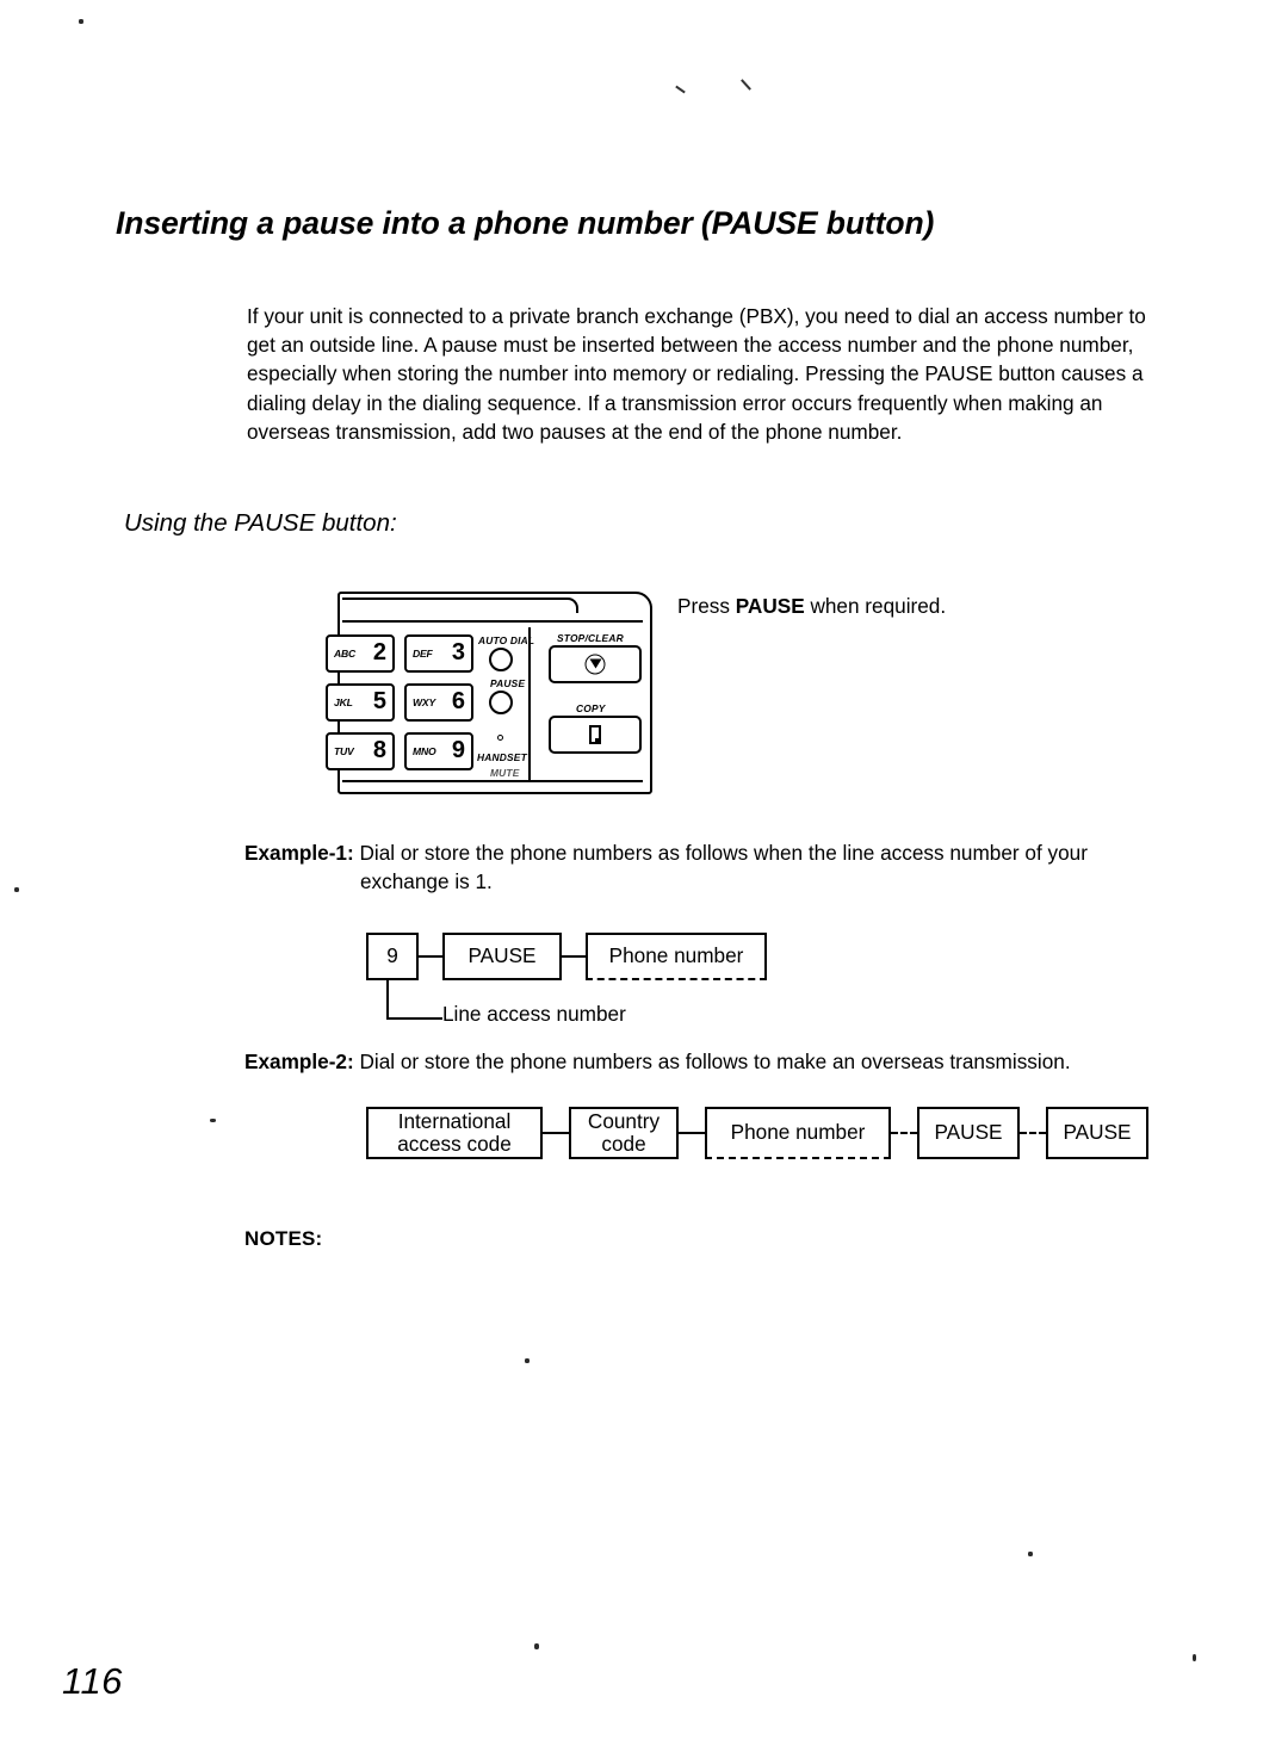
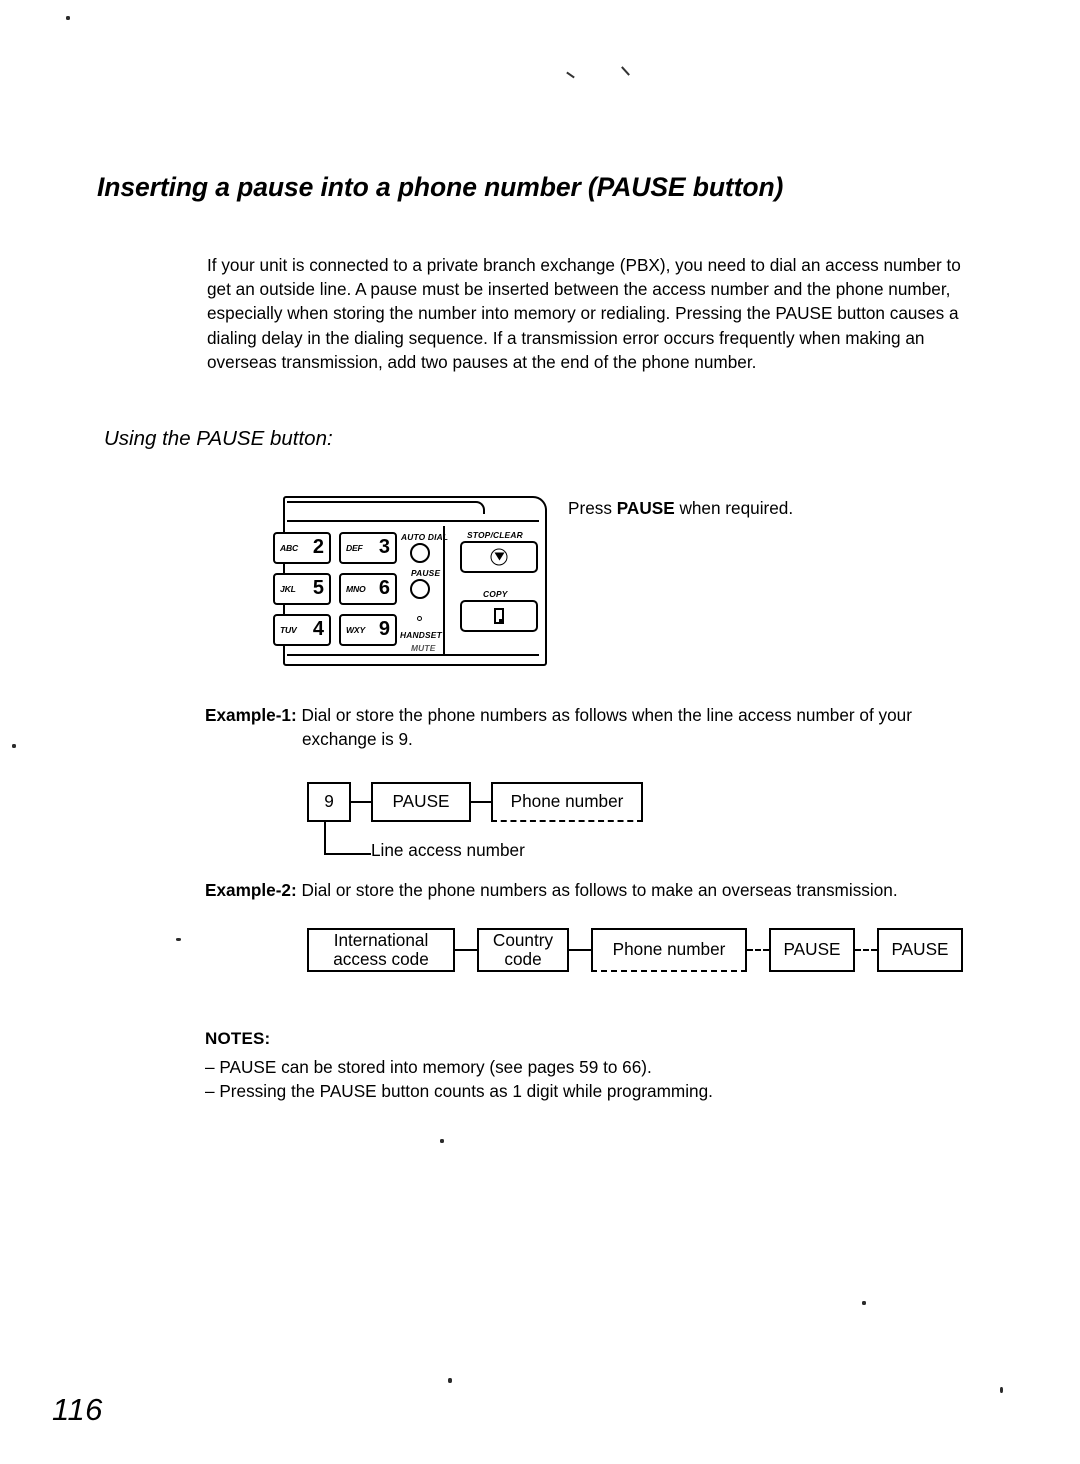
  Inserting a pause into a phone number (PAUSE button)
  If your unit is connected to a private branch exchange (PBX), you need to dial an access number to get an outside line. A pause must be inserted between the access number and the phone number, especially when storing the number into memory or redialing. Pressing the PAUSE button causes a dialing delay in the dialing sequence. If a transmission error occurs frequently when making an overseas transmission, add two pauses at the end of the phone number.
  Using the PAUSE button:
  ABC
  2
  DEF
  3
  JKL
  5
- WXY
+ MNO
  6
  TUV
- 8
+ 4
- MNO
+ WXY
  9
  AUTO DIAL
  PAUSE
  HANDSET
  MUTE
  STOP/CLEAR
  COPY
  Press PAUSE when required.
  Example-1: Dial or store the phone numbers as follows when the line access number of your
- exchange is 1.
+ exchange is 9.
  9
  PAUSE
  Phone number
  Line access number
  Example-2: Dial or store the phone numbers as follows to make an overseas transmission.
  International
  access code
  Country
  code
  Phone number
  PAUSE
  PAUSE
  NOTES:
+ – PAUSE can be stored into memory (see pages 59 to 66).
+ – Pressing the PAUSE button counts as 1 digit while programming.
  116
